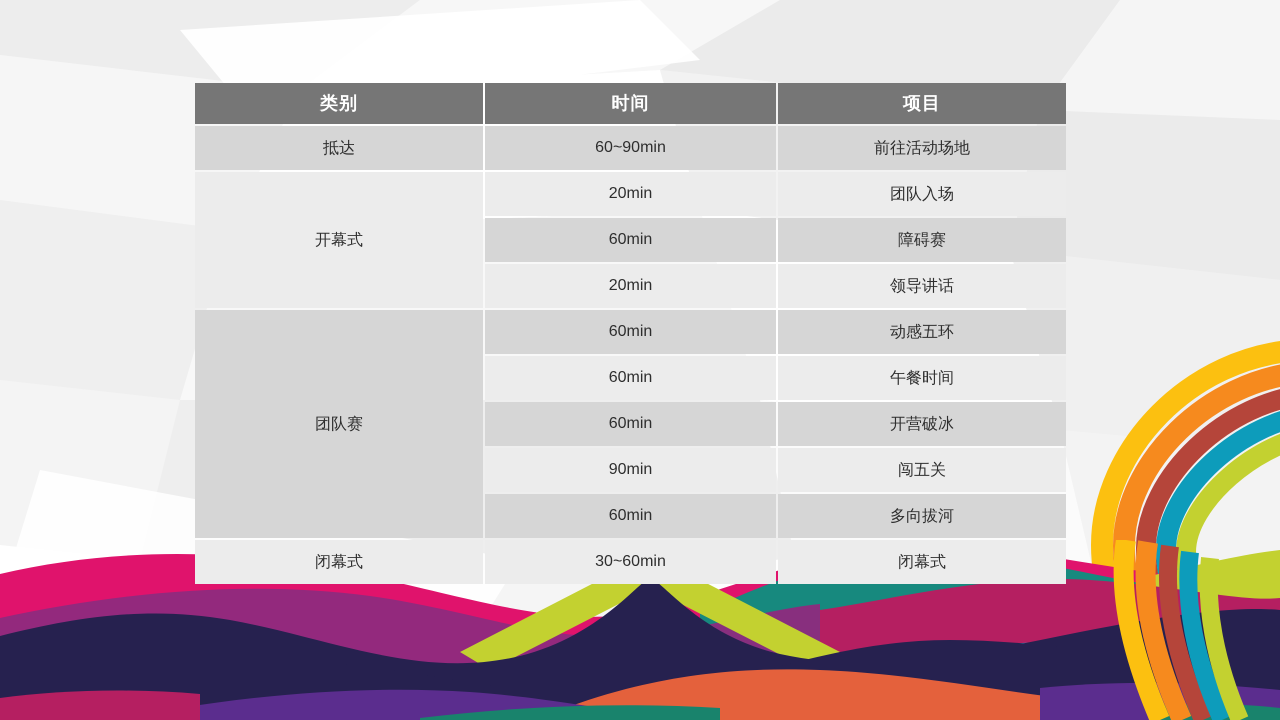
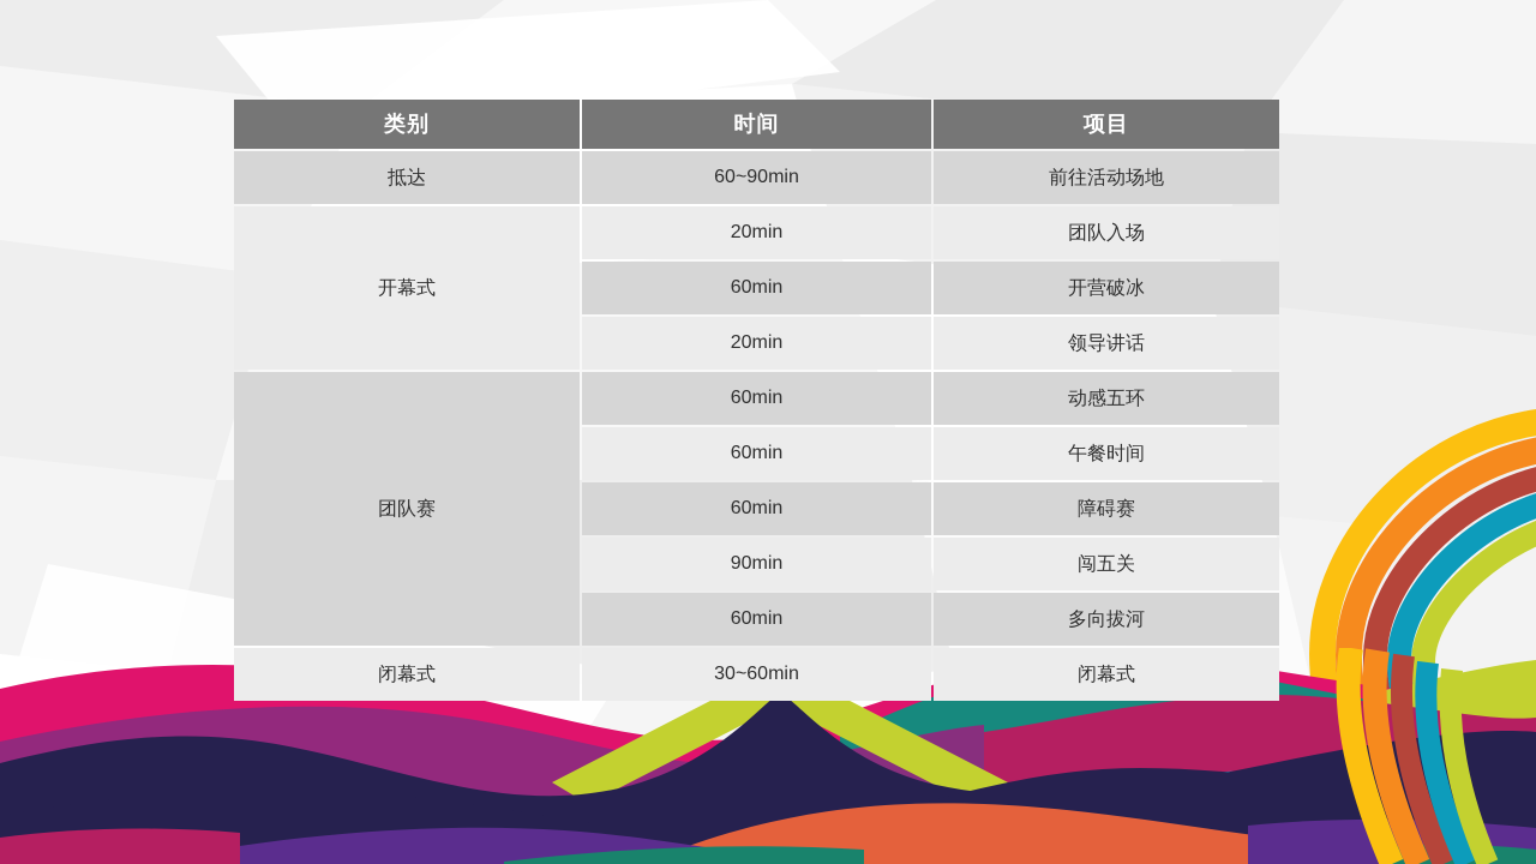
  类别	时间	项目
  抵达	60~90min	前往活动场地
  开幕式	20min	团队入场
- 60min	障碍赛
+ 60min	开营破冰
  20min	领导讲话
  团队赛	60min	动感五环
  60min	午餐时间
- 60min	开营破冰
+ 60min	障碍赛
  90min	闯五关
  60min	多向拔河
  闭幕式	30~60min	闭幕式
